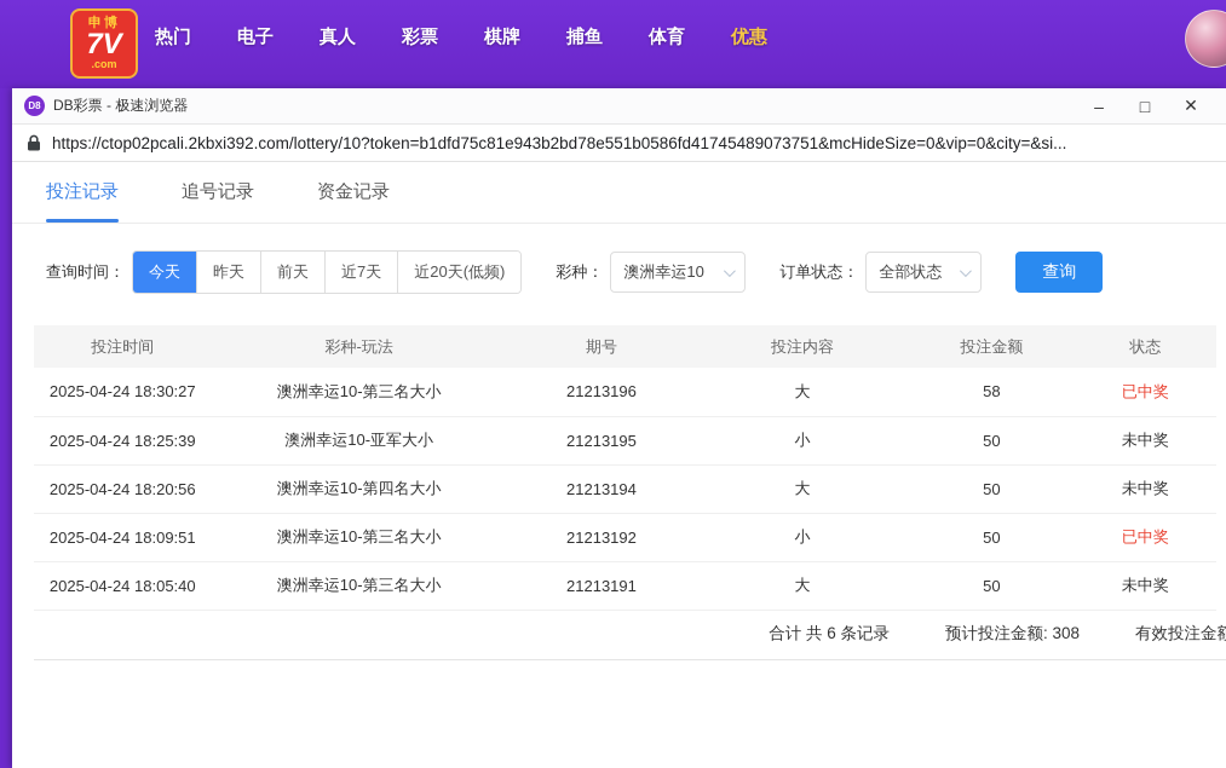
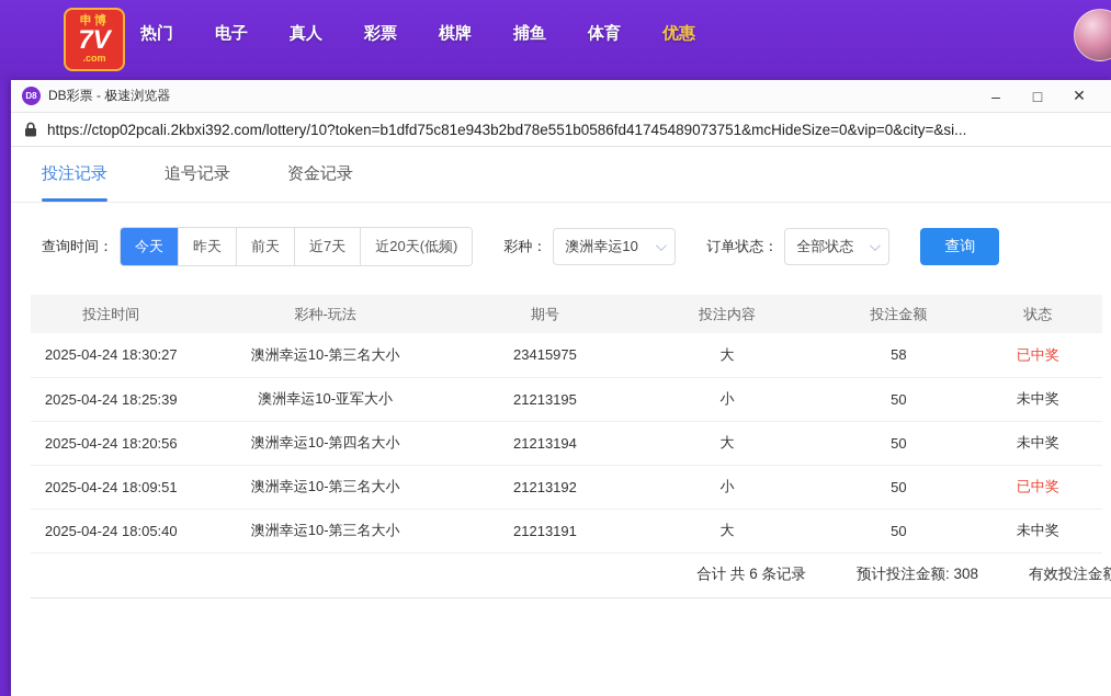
  申博
  7V
  .com
  热门
  电子
  真人
  彩票
  棋牌
  捕鱼
  体育
  优惠
  D8
  DB彩票 - 极速浏览器
  –
  □
  ✕
  https://ctop02pcali.2kbxi392.com/lottery/10?token=b1dfd75c81e943b2bd78e551b0586fd41745489073751&mcHideSize=0&vip=0&city=&si...
  投注记录
  追号记录
  资金记录
  查询时间：
  今天
  昨天
  前天
  近7天
  近20天(低频)
  彩种：
  澳洲幸运10
  订单状态：
  全部状态
  查询
  投注时间	彩种-玩法	期号	投注内容	投注金额	状态
- 2025-04-24 18:30:27	澳洲幸运10-第三名大小	21213196	大	58	已中奖
+ 2025-04-24 18:30:27	澳洲幸运10-第三名大小	23415975	大	58	已中奖
  2025-04-24 18:25:39	澳洲幸运10-亚军大小	21213195	小	50	未中奖
  2025-04-24 18:20:56	澳洲幸运10-第四名大小	21213194	大	50	未中奖
  2025-04-24 18:09:51	澳洲幸运10-第三名大小	21213192	小	50	已中奖
  2025-04-24 18:05:40	澳洲幸运10-第三名大小	21213191	大	50	未中奖
  合计 共 6 条记录
  预计投注金额: 308
  有效投注金额
